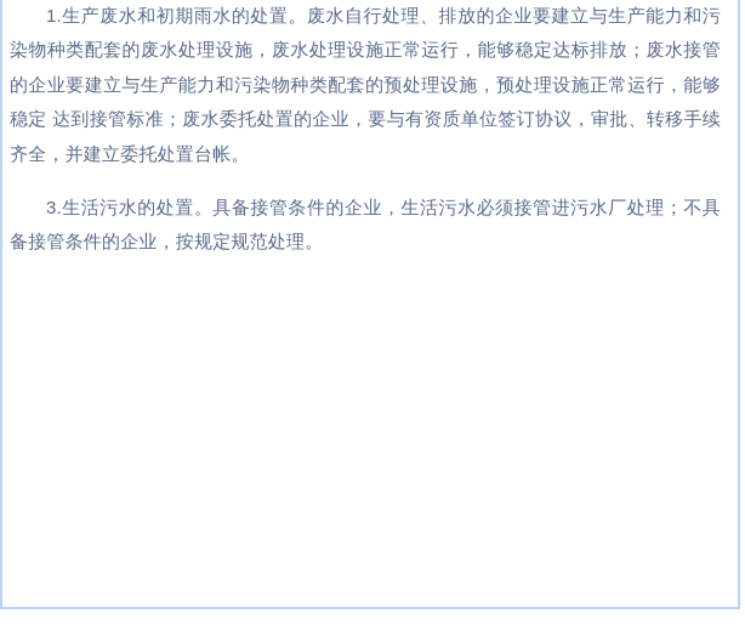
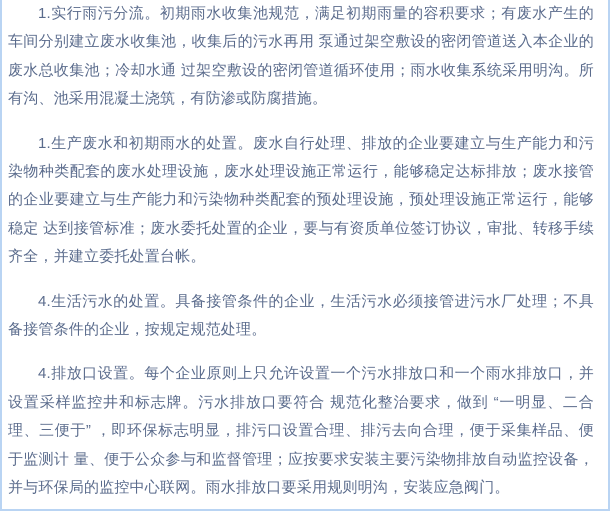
+ 1.实行雨污分流。初期雨水收集池规范，满足初期雨量的容积要求；有废水产生的车间分别建立废水收集池，收集后的污水再用 泵通过架空敷设的密闭管道送入本企业的废水总收集池；冷却水通 过架空敷设的密闭管道循环使用；雨水收集系统采用明沟。所有沟、池采用混凝土浇筑，有防渗或防腐措施。
  1.生产废水和初期雨水的处置。废水自行处理、排放的企业要建立与生产能力和污染物种类配套的废水处理设施，废水处理设施正常运行，能够稳定达标排放；废水接管的企业要建立与生产能力和污染物种类配套的预处理设施，预处理设施正常运行，能够稳定 达到接管标准；废水委托处置的企业，要与有资质单位签订协议，审批、转移手续齐全，并建立委托处置台帐。
- 3.生活污水的处置。具备接管条件的企业，生活污水必须接管进污水厂处理；不具备接管条件的企业，按规定规范处理。
+ 4.生活污水的处置。具备接管条件的企业，生活污水必须接管进污水厂处理；不具备接管条件的企业，按规定规范处理。
+ 4.排放口设置。每个企业原则上只允许设置一个污水排放口和一个雨水排放口，并设置采样监控井和标志牌。污水排放口要符合 规范化整治要求，做到 “一明显、二合理、三便于” ，即环保标志明显，排污口设置合理、排污去向合理，便于采集样品、便于监测计 量、便于公众参与和监督管理；应按要求安装主要污染物排放自动监控设备，并与环保局的监控中心联网。雨水排放口要采用规则明沟，安装应急阀门。
